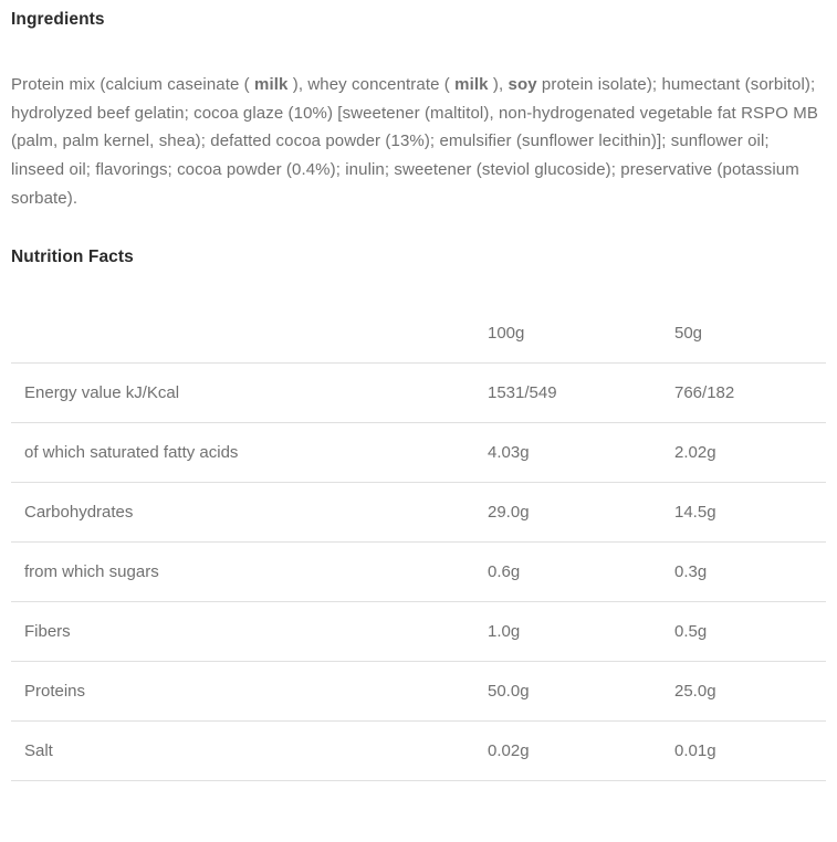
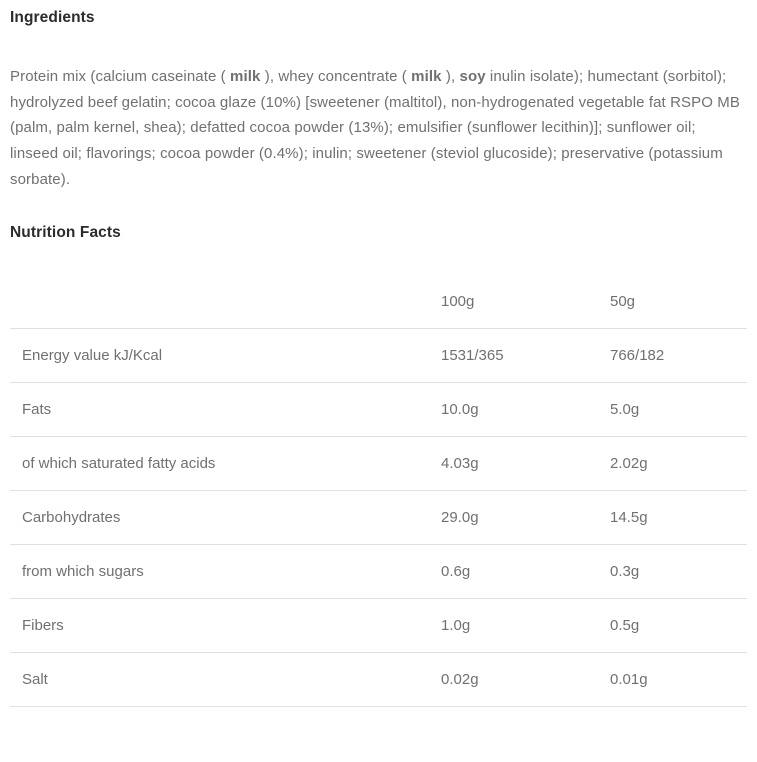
  Ingredients
- Protein mix (calcium caseinate ( milk ), whey concentrate ( milk ), soy protein isolate); humectant (sorbitol); hydrolyzed beef gelatin; cocoa glaze (10%) [sweetener (maltitol), non-hydrogenated vegetable fat RSPO MB (palm, palm kernel, shea); defatted cocoa powder (13%); emulsifier (sunflower lecithin)]; sunflower oil; linseed oil; flavorings; cocoa powder (0.4%); inulin; sweetener (steviol glucoside); preservative (potassium sorbate).
+ Protein mix (calcium caseinate ( milk ), whey concentrate ( milk ), soy inulin isolate); humectant (sorbitol); hydrolyzed beef gelatin; cocoa glaze (10%) [sweetener (maltitol), non-hydrogenated vegetable fat RSPO MB (palm, palm kernel, shea); defatted cocoa powder (13%); emulsifier (sunflower lecithin)]; sunflower oil; linseed oil; flavorings; cocoa powder (0.4%); inulin; sweetener (steviol glucoside); preservative (potassium sorbate).
  Nutrition Facts
  	100g	50g
- Energy value kJ/Kcal	1531/549	766/182
+ Energy value kJ/Kcal	1531/365	766/182
+ Fats	10.0g	5.0g
  of which saturated fatty acids	4.03g	2.02g
  Carbohydrates	29.0g	14.5g
  from which sugars	0.6g	0.3g
  Fibers	1.0g	0.5g
- Proteins	50.0g	25.0g
  Salt	0.02g	0.01g
